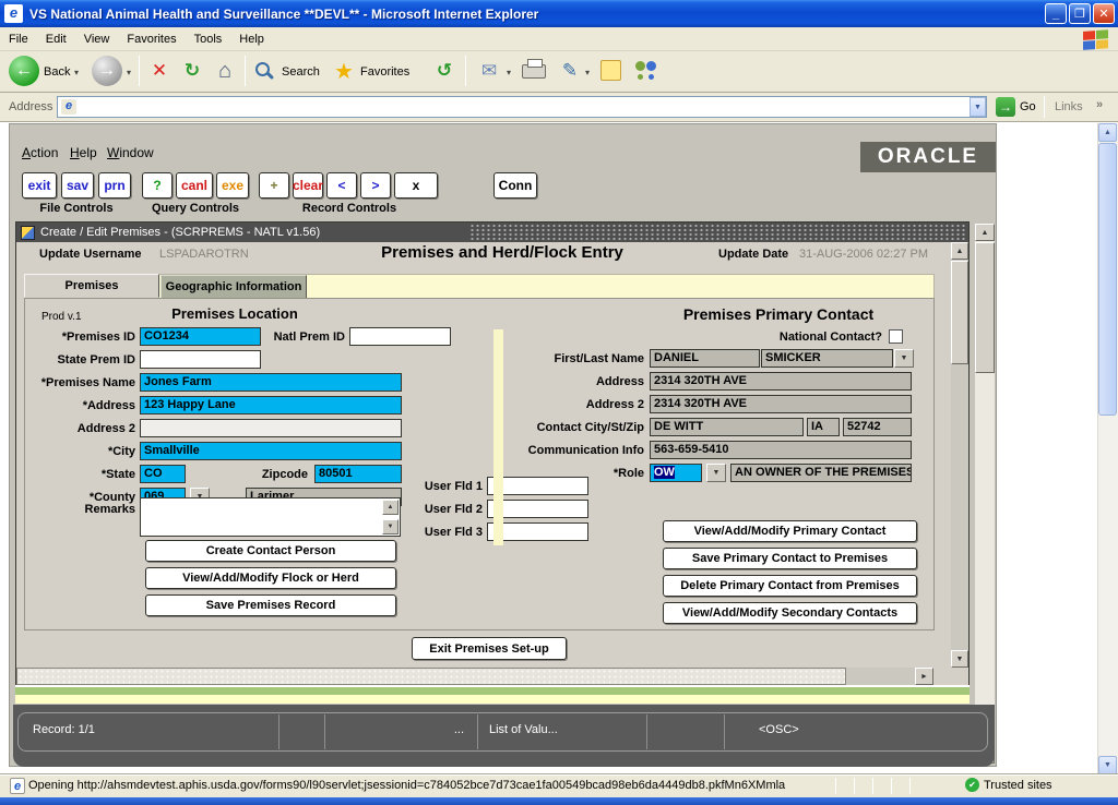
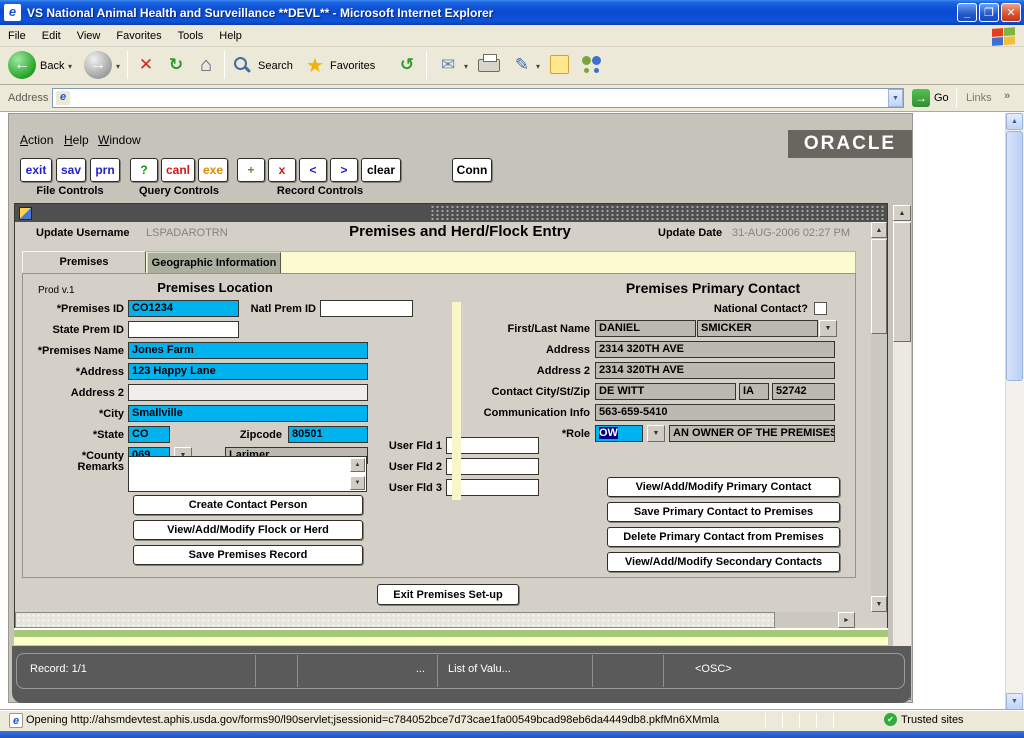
  e
  VS National Animal Health and Surveillance **DEVL** - Microsoft Internet Explorer
  _
  ❐
  ✕
  File
  Edit
  View
  Favorites
  Tools
  Help
  ←
  Back
  ▾
  →
  ▾
  ✕
  ↻
  ⌂
  Search
  ★
  Favorites
  ↺
  ✉
  ▾
  ✎
  ▾
  Address
  e
  →
  Go
  Links
  »
  Action
  Help
  Window
  exit
  sav
  prn
  ?
  canl
  exe
  +
- clear
+ x
  <
  >
- x
+ clear
  Conn
  File Controls
  Query Controls
  Record Controls
  ORACLE
- Create / Edit Premises - (SCRPREMS - NATL v1.56)
  Update Username
  LSPADAROTRN
  Premises and Herd/Flock Entry
  Update Date
  31-AUG-2006 02:27 PM
  Premises
  Geographic Information
  Prod v.1
  Premises Location
  *Premises ID
  State Prem ID
  *Premises Name
  *Address
  Address 2
  *City
  *State
  *County
  Remarks
  CO1234
  Natl Prem ID
  Jones Farm
  123 Happy Lane
  Smallville
  CO
  Zipcode
  80501
  069
  Larimer
  User Fld 1
  User Fld 2
  User Fld 3
  Create Contact Person
  View/Add/Modify Flock or Herd
  Save Premises Record
  Premises Primary Contact
  National Contact?
  First/Last Name
  DANIEL
  SMICKER
  Address
  2314 320TH AVE
  Address 2
  2314 320TH AVE
  Contact City/St/Zip
  DE WITT
  IA
  52742
  Communication Info
  563-659-5410
  *Role
  OW
  AN OWNER OF THE PREMISES
  View/Add/Modify Primary Contact
  Save Primary Contact to Premises
  Delete Primary Contact from Premises
  View/Add/Modify Secondary Contacts
  Exit Premises Set-up
  Record: 1/1
  ...
  List of Valu...
  <OSC>
  e
  Opening http://ahsmdevtest.aphis.usda.gov/forms90/l90servlet;jsessionid=c784052bce7d73cae1fa00549bcad98eb6da4449db8.pkfMn6XMmla
  ✔
  Trusted sites
